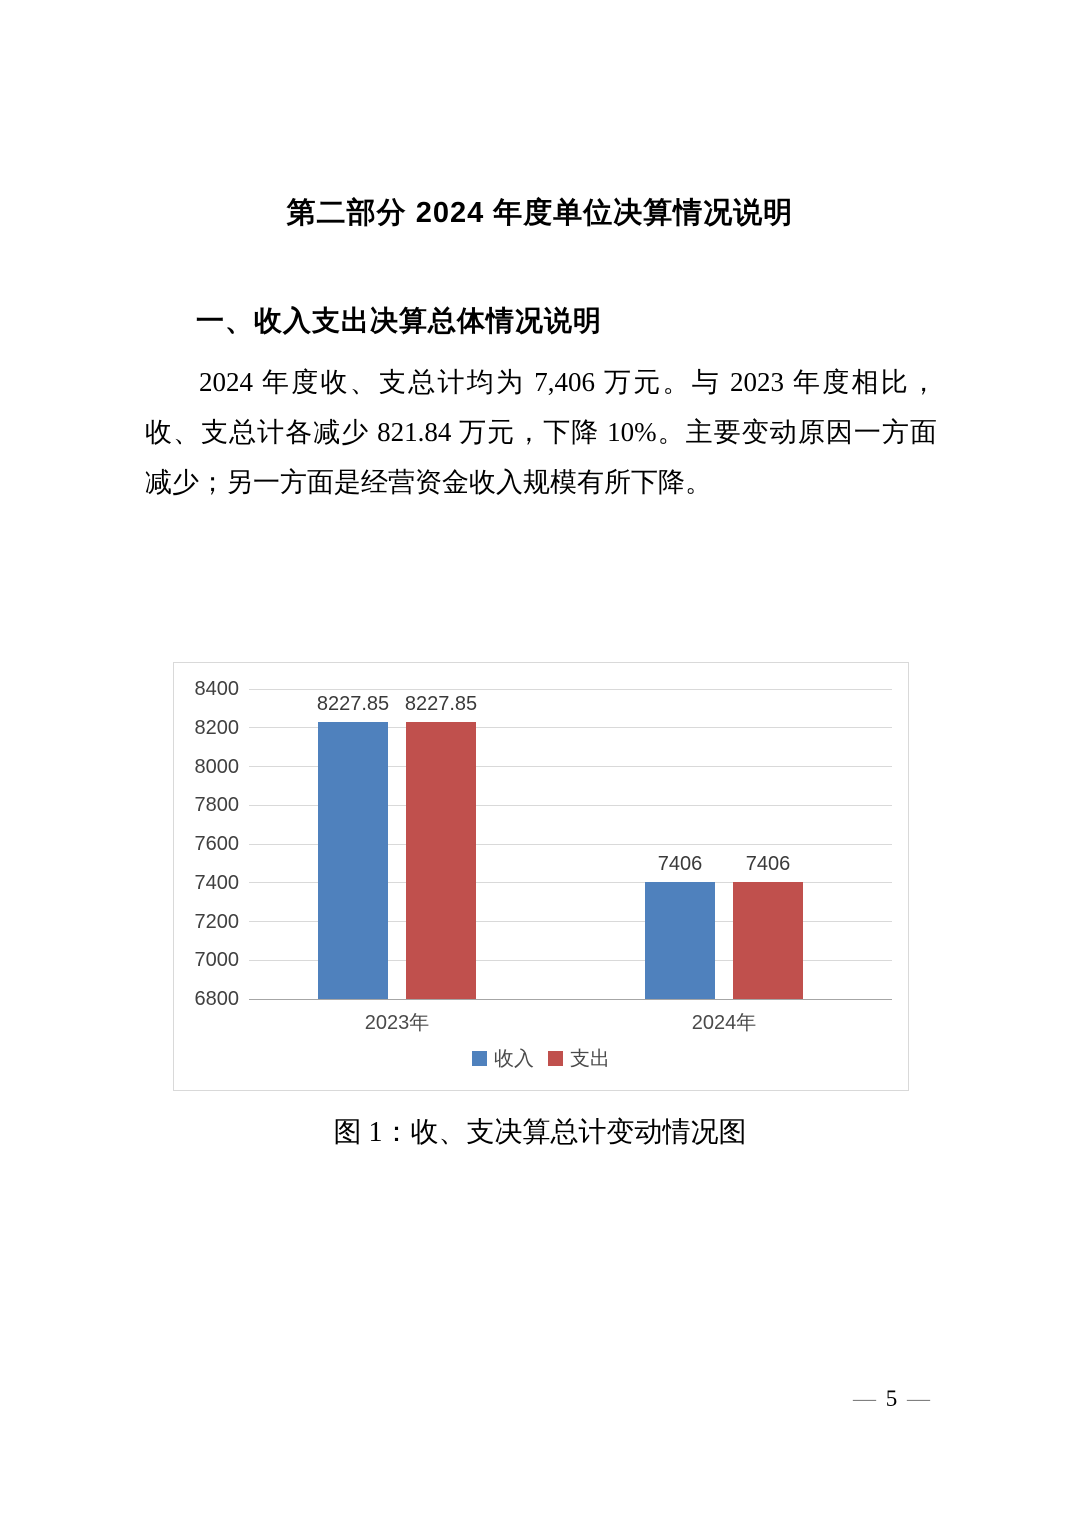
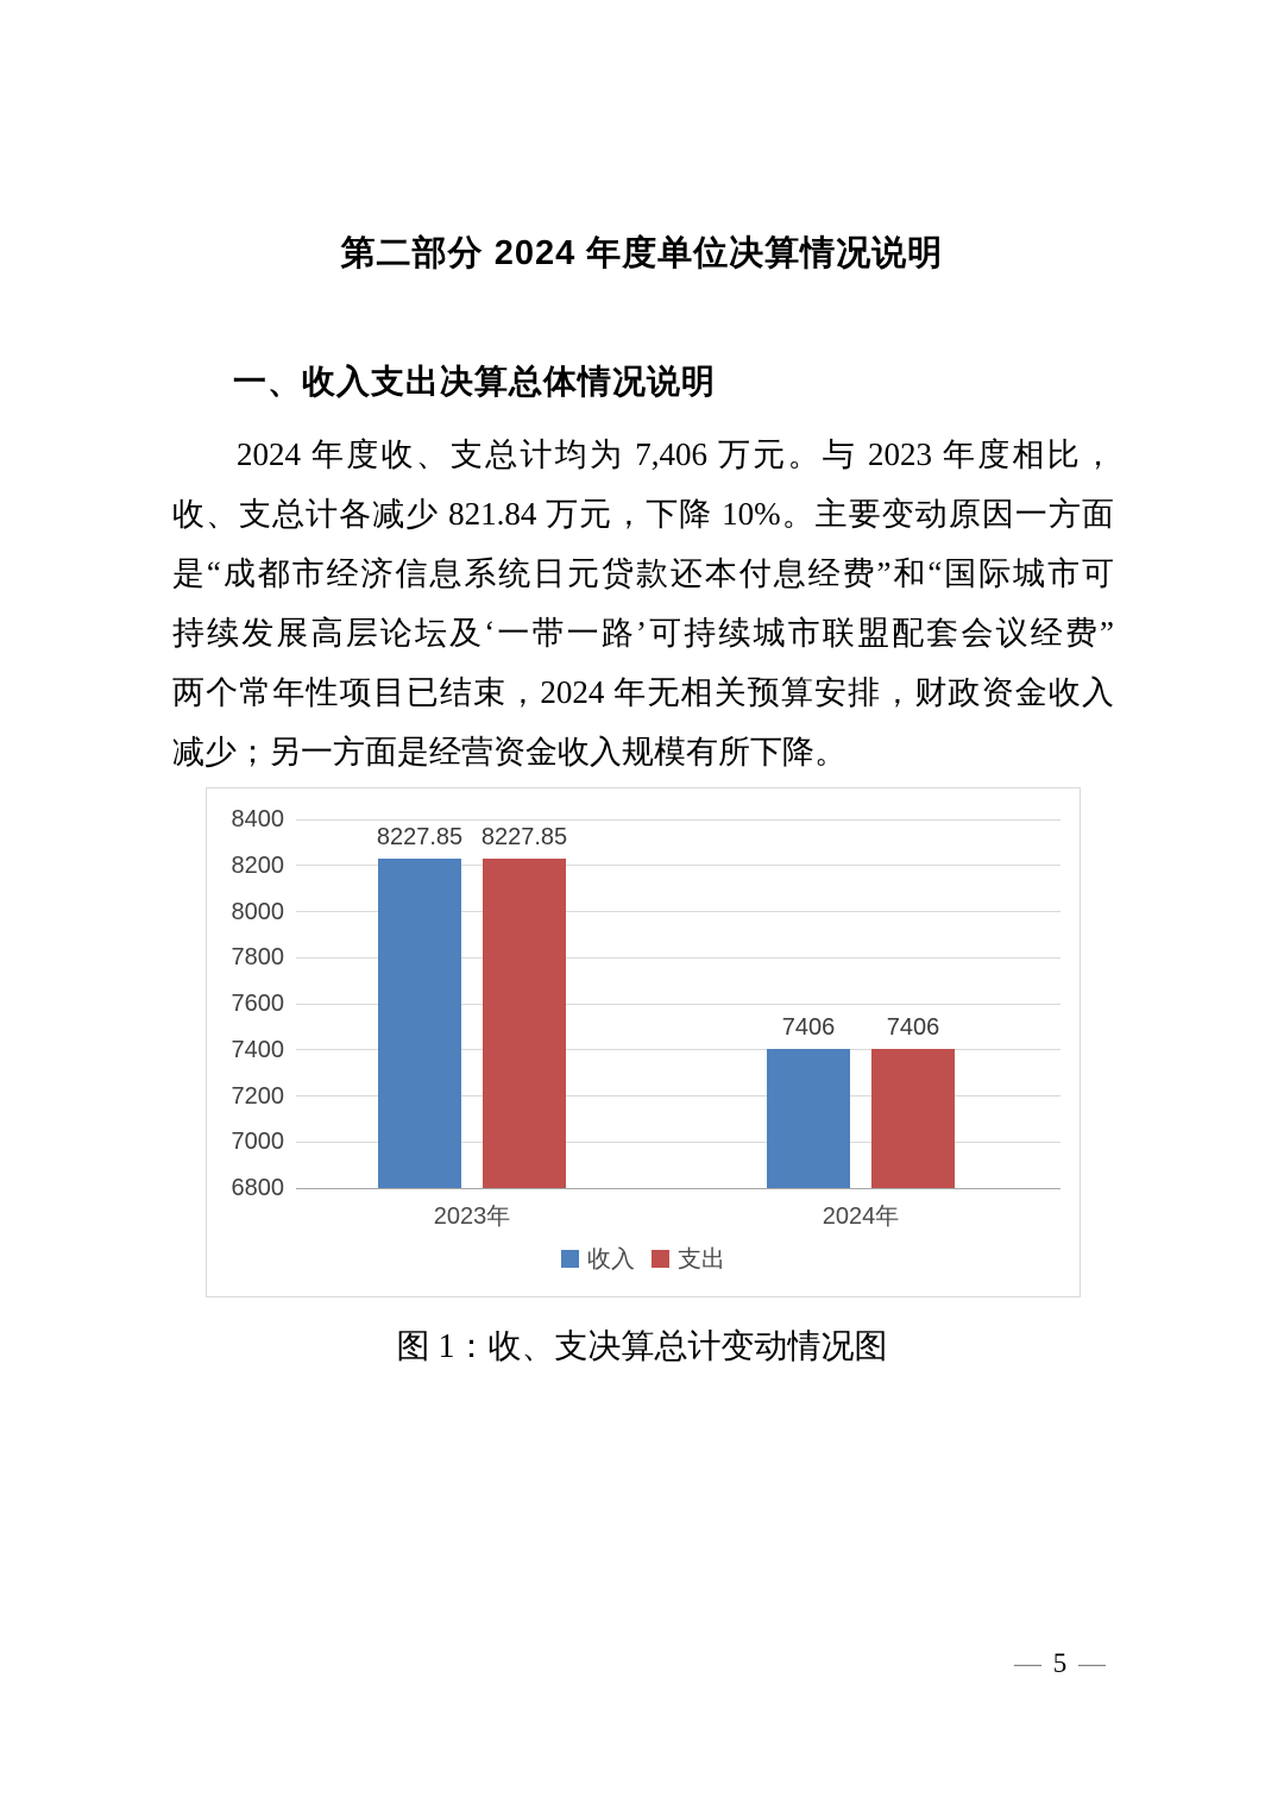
  第二部分 2024 年度单位决算情况说明
  一、收入支出决算总体情况说明
  2024 年度收、支总计均为 7,406 万元。与 2023 年度相比，
  收、支总计各减少 821.84 万元，下降 10%。主要变动原因一方面
+ 是“成都市经济信息系统日元贷款还本付息经费”和“国际城市可
+ 持续发展高层论坛及‘一带一路’可持续城市联盟配套会议经费”
+ 两个常年性项目已结束，2024 年无相关预算安排，财政资金收入
  减少；另一方面是经营资金收入规模有所下降。
  6800
  7000
  7200
  7400
  7600
  7800
  8000
  8200
  8400
  8227.85
  8227.85
  2023年
  7406
  7406
  2024年
  收入
  支出
  图 1：收、支决算总计变动情况图
  — 5 —
